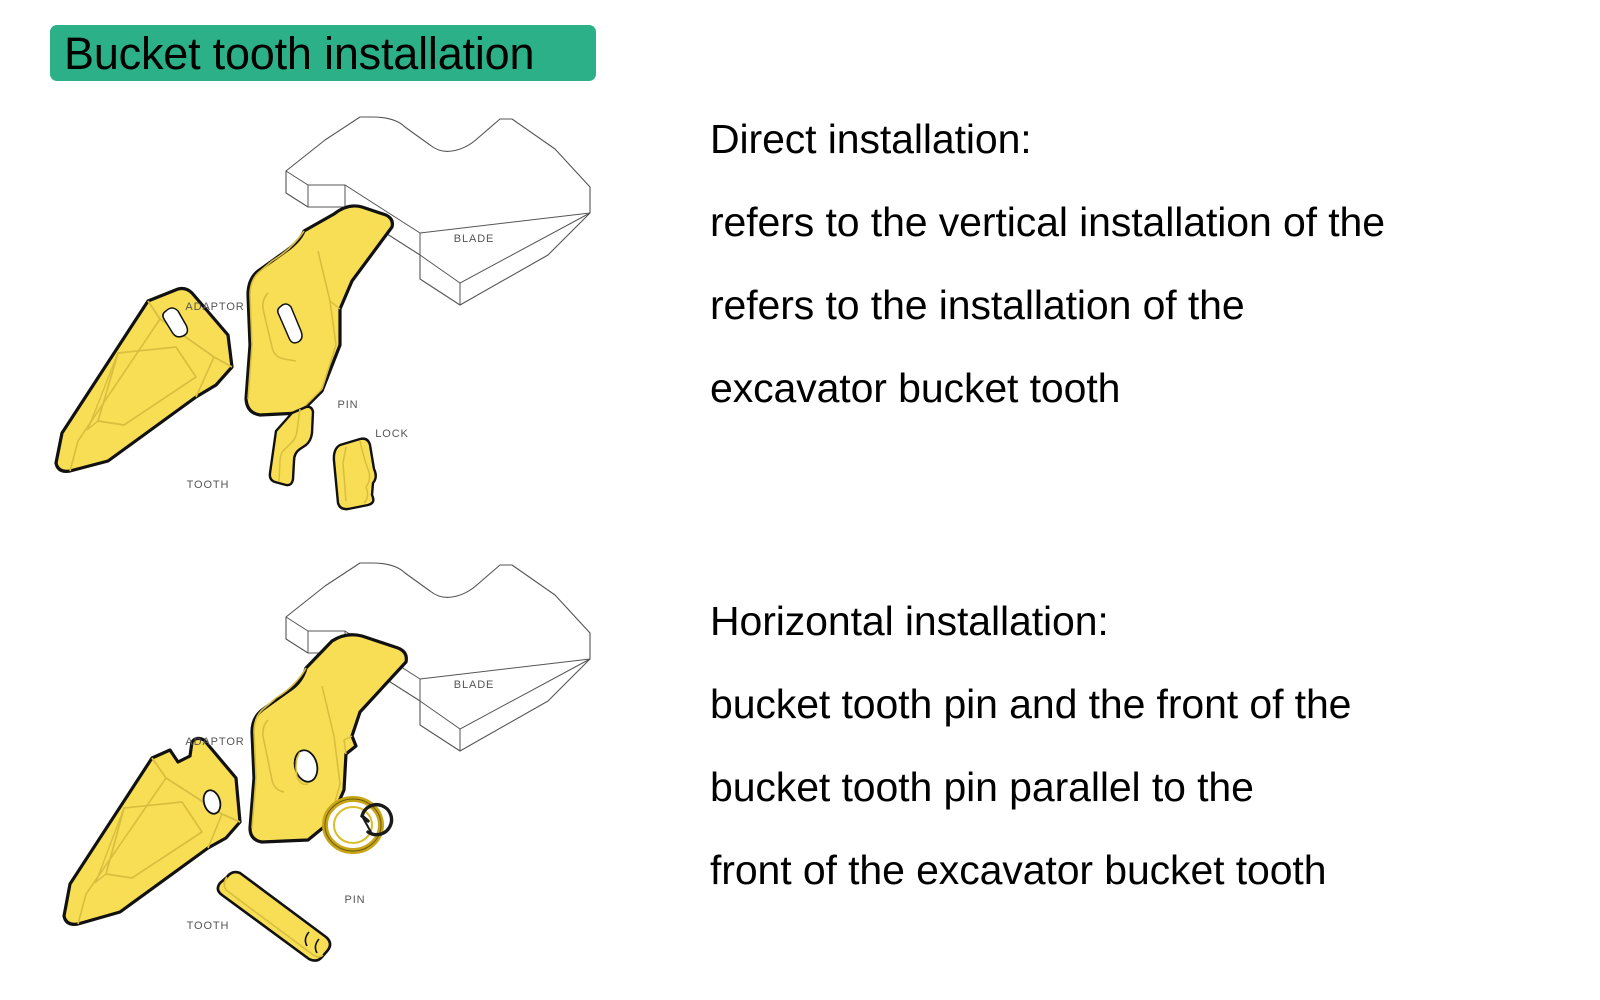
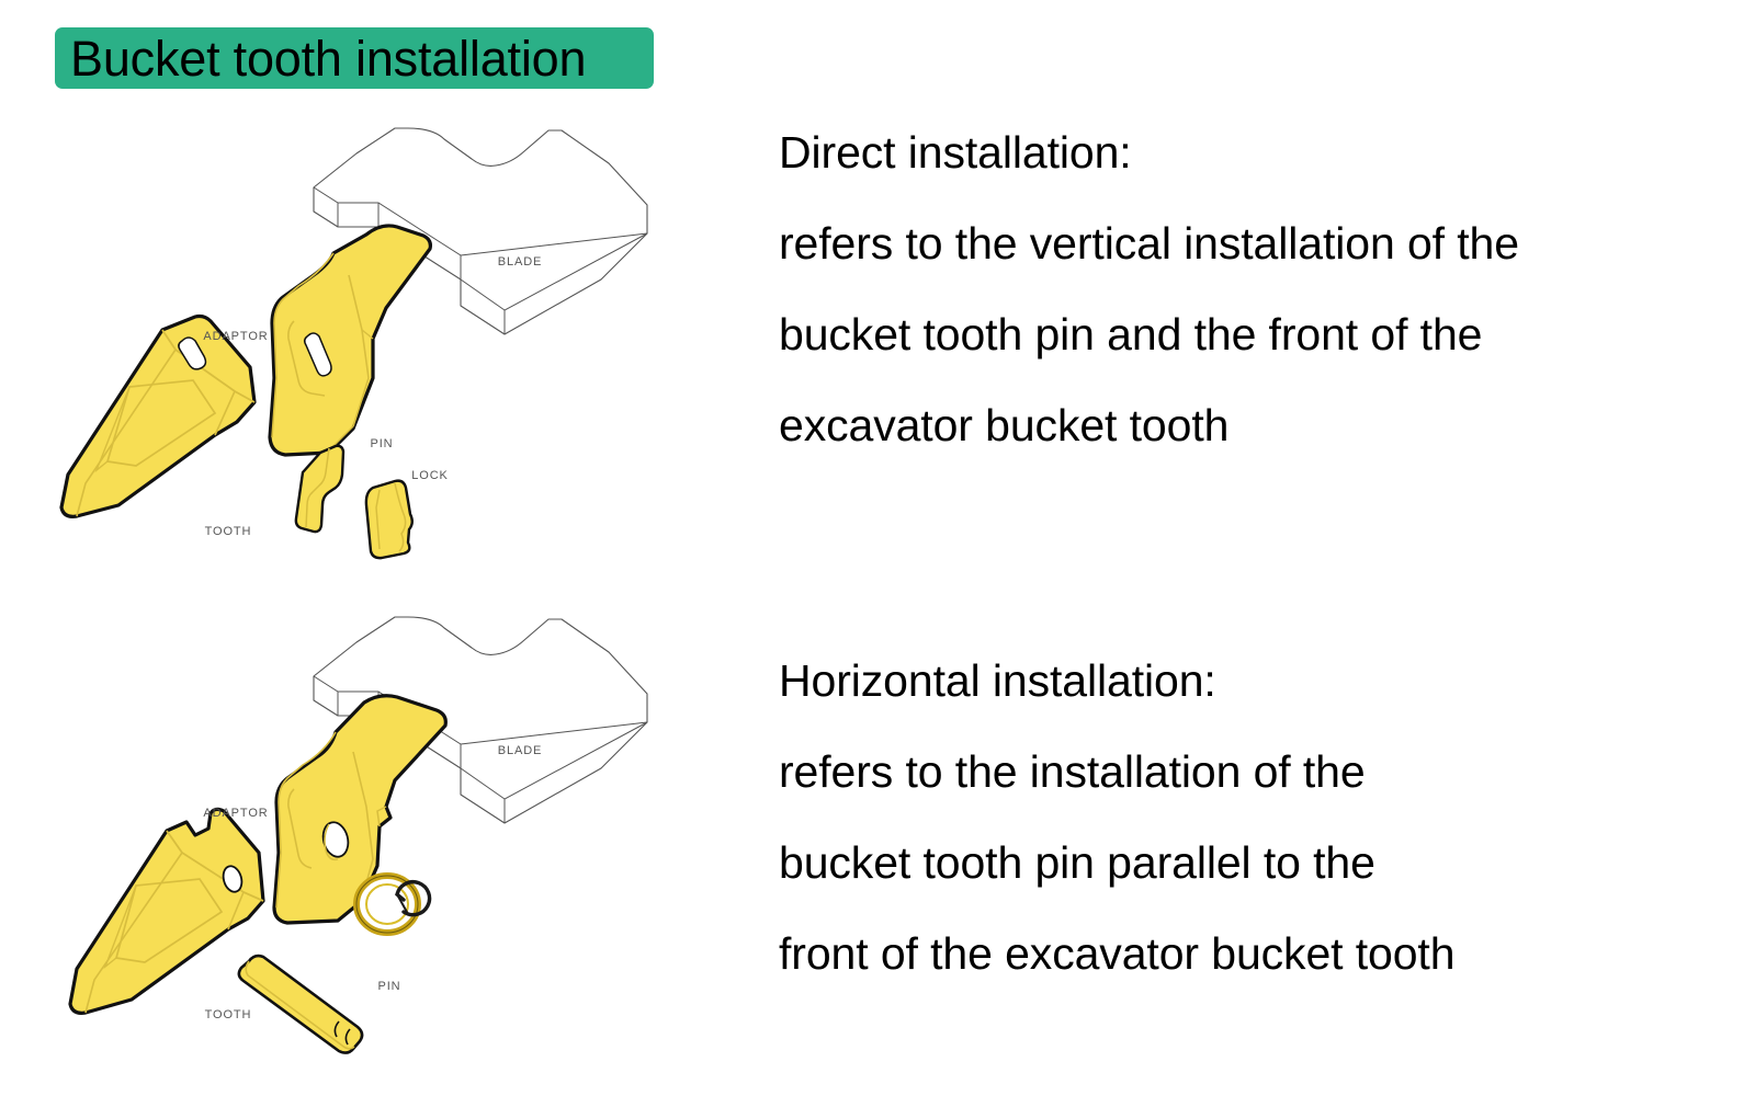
  Bucket tooth installation
  BLADE
  ADAPTOR
  TOOTH
  PIN
  LOCK
  BLADE
  ADAPTOR
  TOOTH
  PIN
  Direct installation:
  refers to the vertical installation of the
- refers to the installation of the
+ bucket tooth pin and the front of the
  excavator bucket tooth
  Horizontal installation:
- bucket tooth pin and the front of the
+ refers to the installation of the
  bucket tooth pin parallel to the
  front of the excavator bucket tooth
